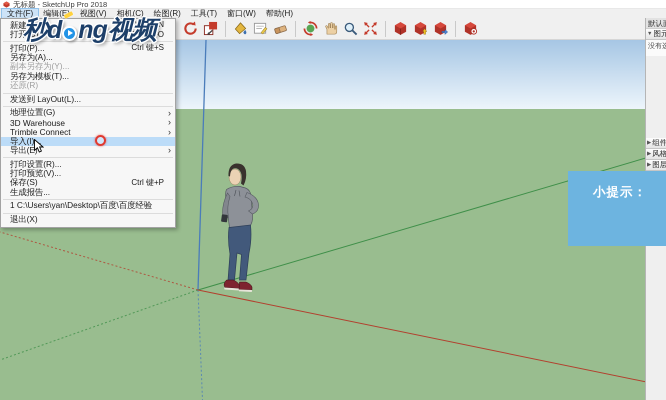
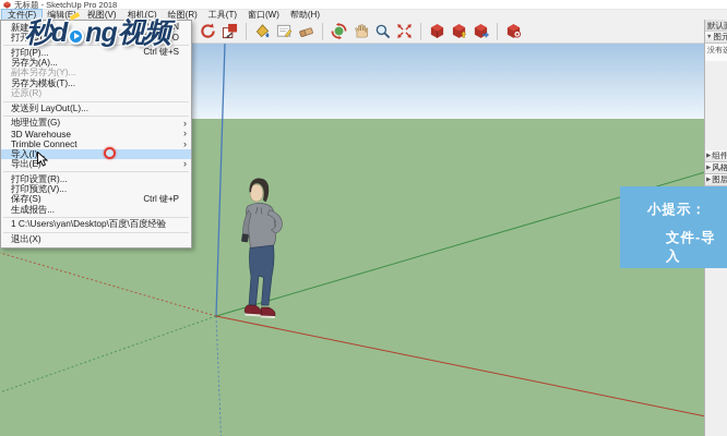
  无标题 - SketchUp Pro 2018
  文件(F)
  视图(V)
  相机(C)
  绘图(R)
  工具(T)
  窗口(W)
  帮助(H)
  组件
  风格
  图层
  新建(N)
  Ctrl 键+N
  打开(O)...
  Ctrl 键+O
  打印(P)...
  Ctrl 键+S
  另存为(A)...
  副本另存为(Y)...
  另存为模板(T)...
  还原(R)
  发送到 LayOut(L)...
  地理位置(G)
  ›
  3D Warehouse
  ›
  Trimble Connect
  ›
  导入(I)..
  导出(E)
  ›
  打印设置(R)...
  打印预览(V)...
  保存(S)
  Ctrl 键+P
  生成报告...
  1 C:\Users\yan\Desktop\百度\百度经验
  退出(X)
  秒d
  ng
  视频
  小提示：
+ 文件-导入
